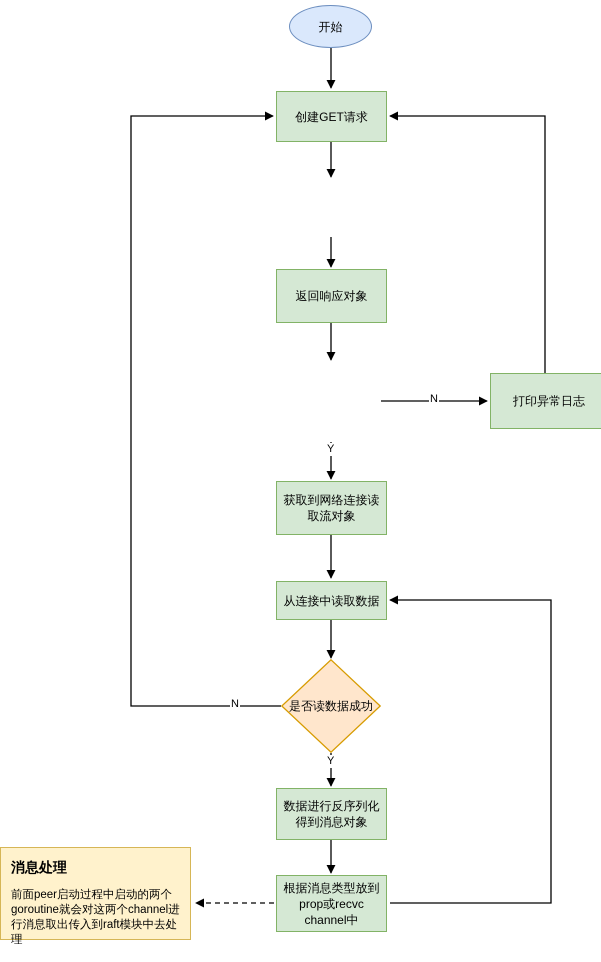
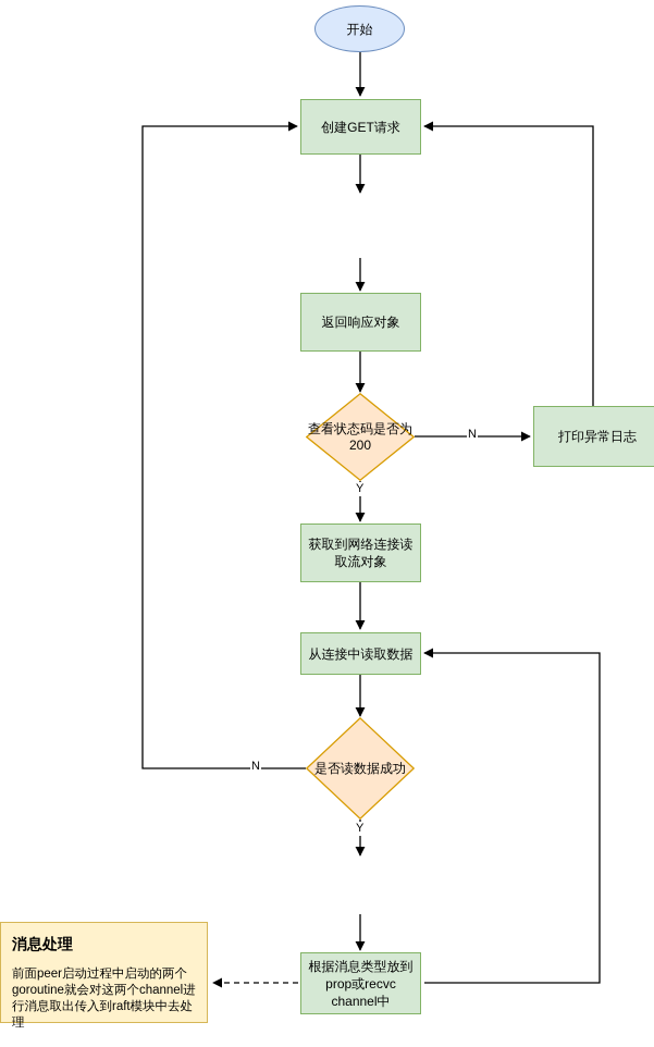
  开始
  创建GET请求
  返回响应对象
+ 查看状态码是否为200
  打印异常日志
  获取到网络连接读取流对象
  从连接中读取数据
  是否读数据成功
- 数据进行反序列化得到消息对象
  根据消息类型放到prop或recvc channel中
  消息处理
  前面peer启动过程中启动的两个goroutine就会对这两个channel进行消息取出传入到raft模块中去处理
  N
  Y
  N
  Y
